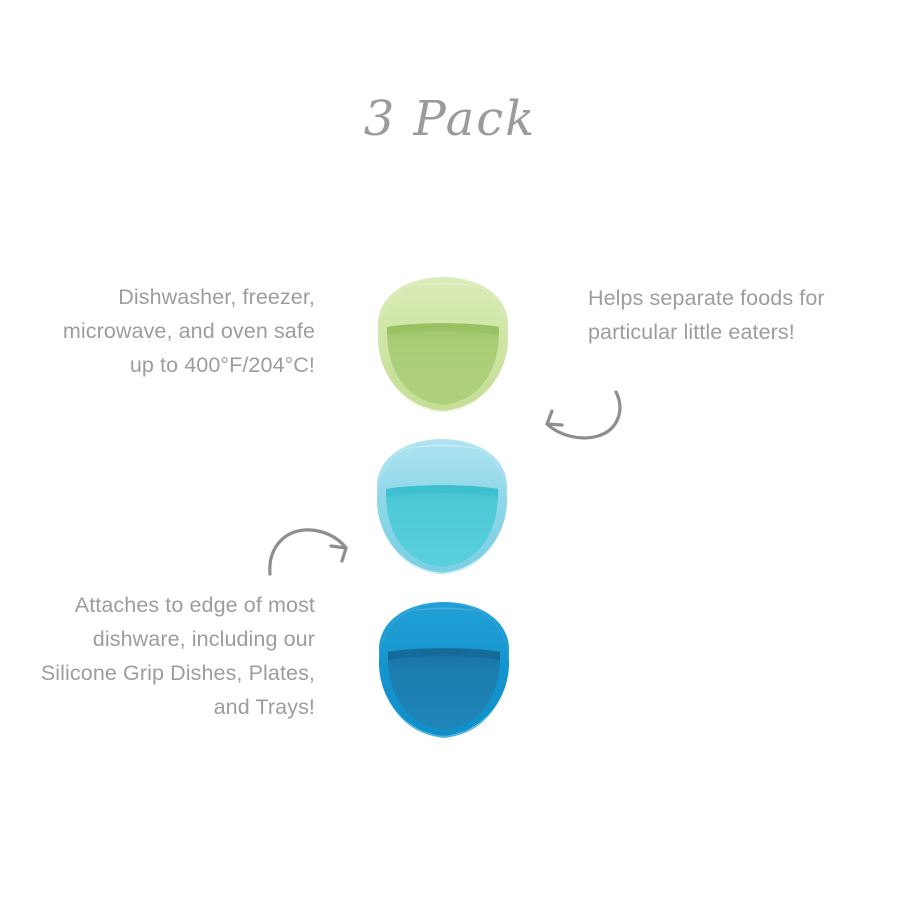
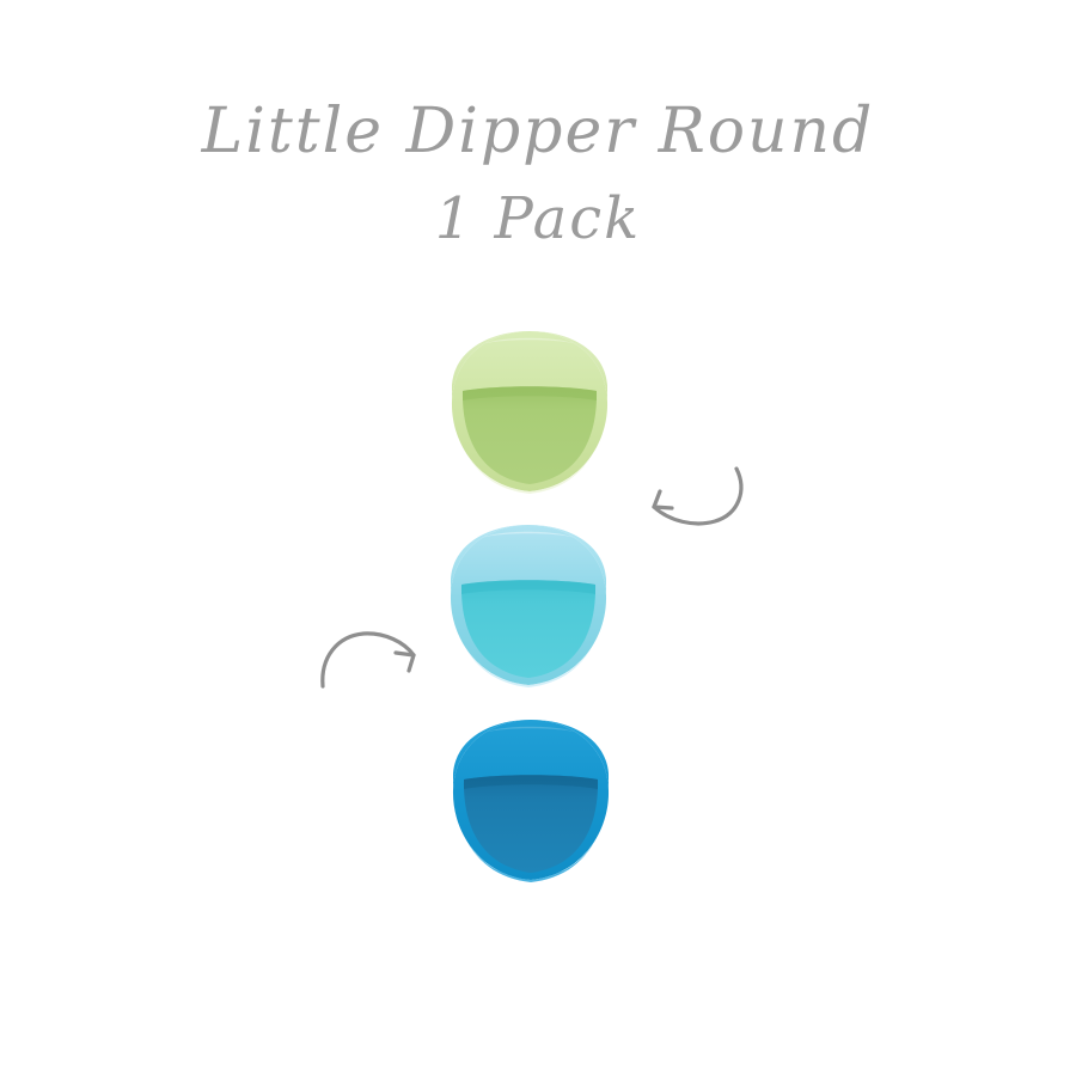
+ Little Dipper Round
- 3 Pack
+ 1 Pack
- Dishwasher, freezer, microwave, and oven safe up to 400°F/204°C!
- Helps separate foods for particular little eaters!
- Attaches to edge of most dishware, including our Silicone Grip Dishes, Plates, and Trays!
